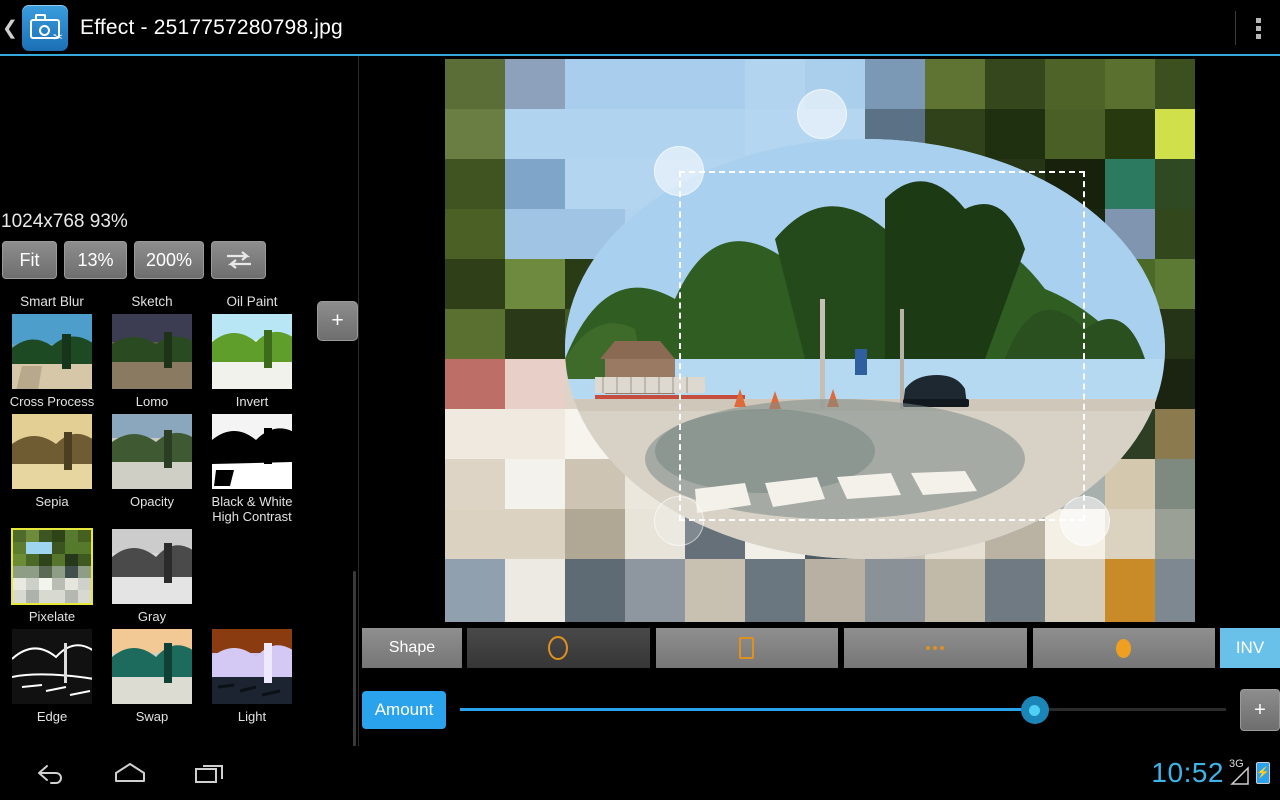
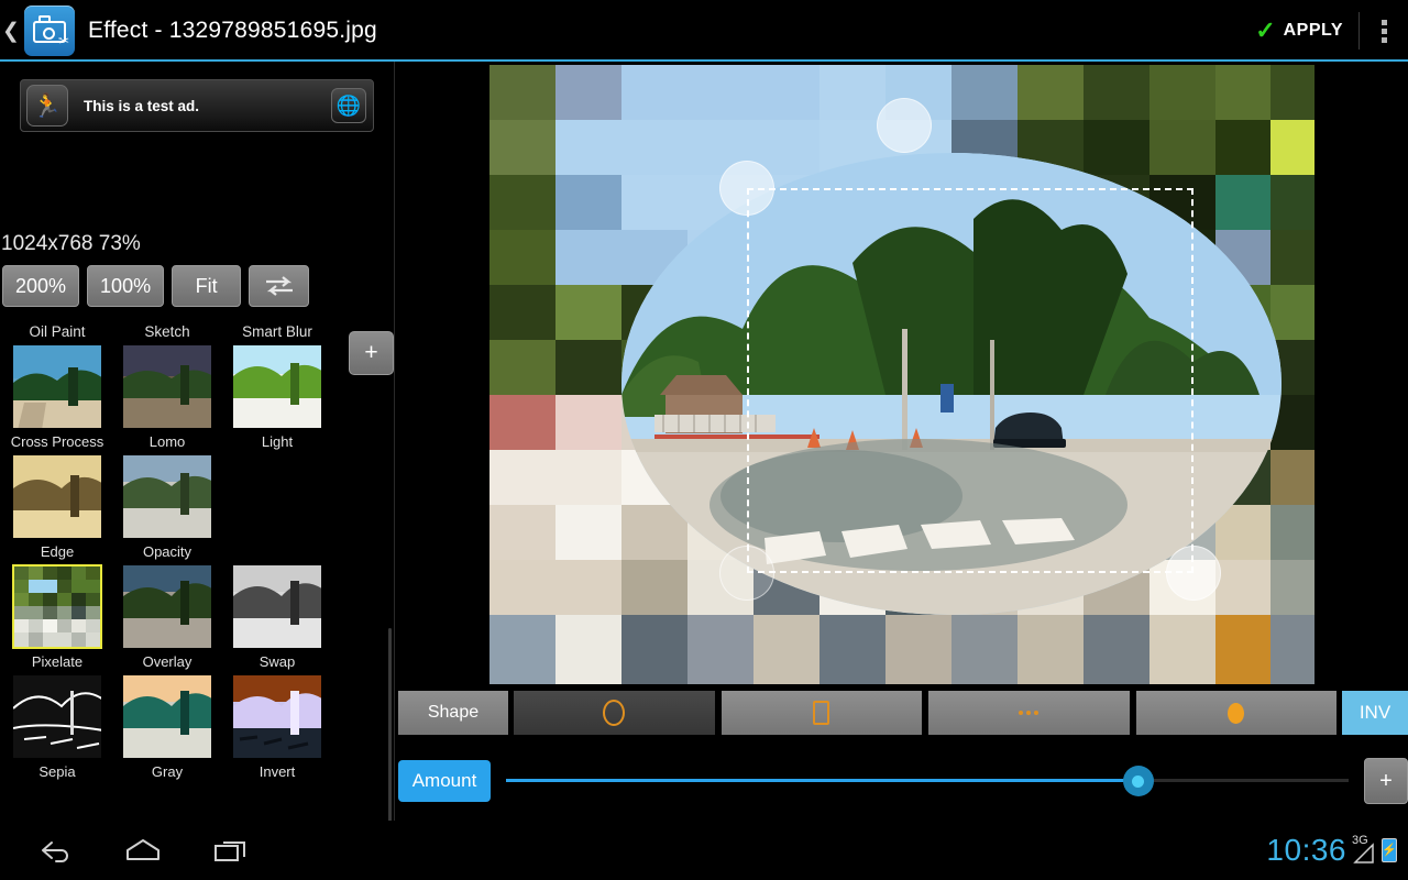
  ❮
  ✂
- Effect - 2517757280798.jpg
+ Effect - 1329789851695.jpg
+ ✓
+ APPLY
+ 🏃
+ This is a test ad.
+ 🌐
- 1024x768 93%
+ 1024x768 73%
- Fit
+ 200%
- 13%
+ 100%
- 200%
+ Fit
  +
- Smart Blur
+ Oil Paint
  Sketch
- Oil Paint
+ Smart Blur
  Cross Process
  Lomo
- Invert
+ Light
- Sepia
+ Edge
  Opacity
- Black & White
- High Contrast
  Pixelate
+ Overlay
- Gray
+ Swap
- Edge
+ Sepia
- Swap
+ Gray
- Light
+ Invert
  Shape
  INV
  Amount
  +
- 10:52
+ 10:36
  3G
  ⚡
